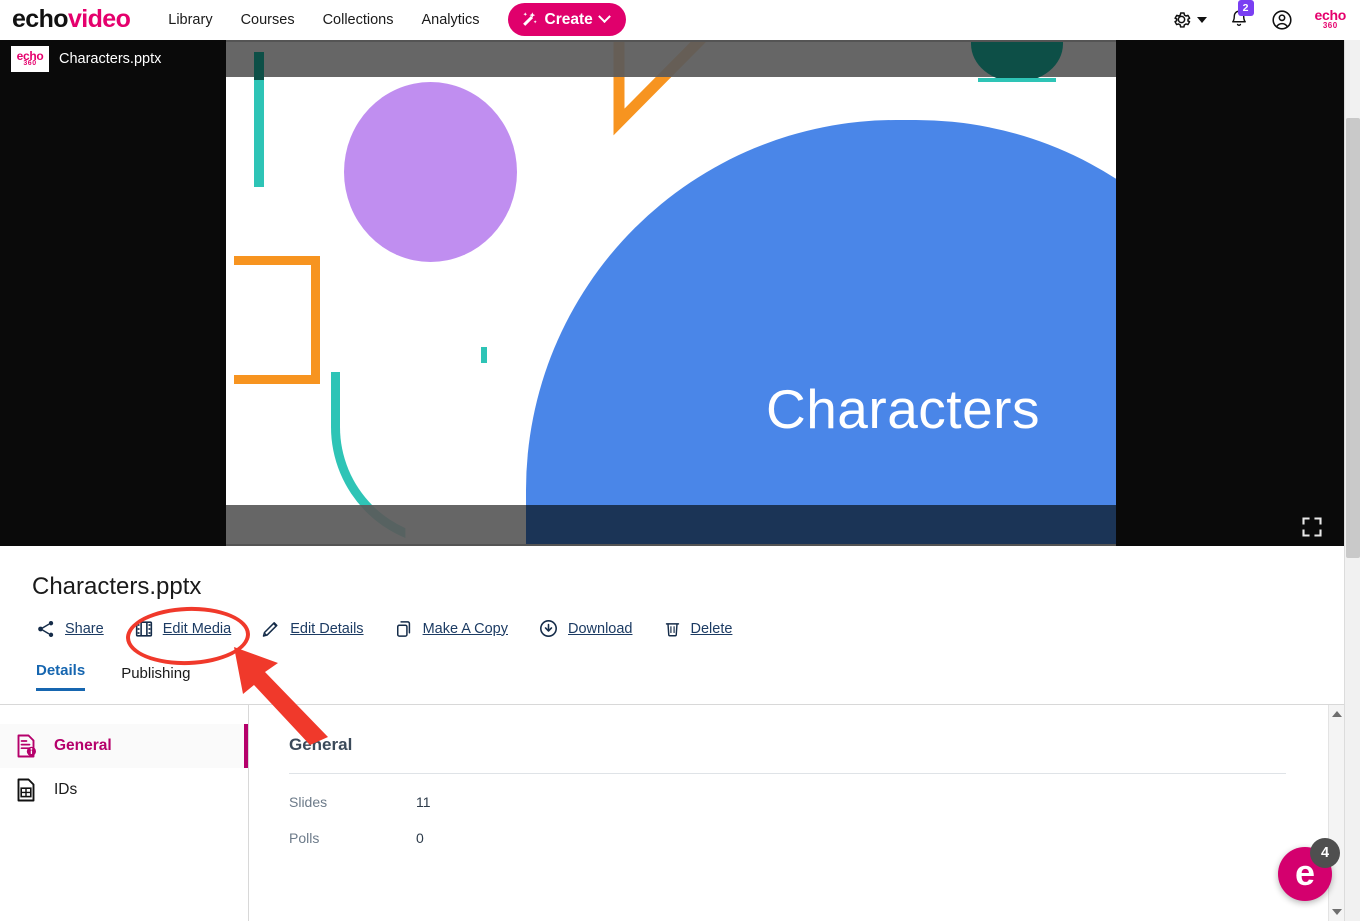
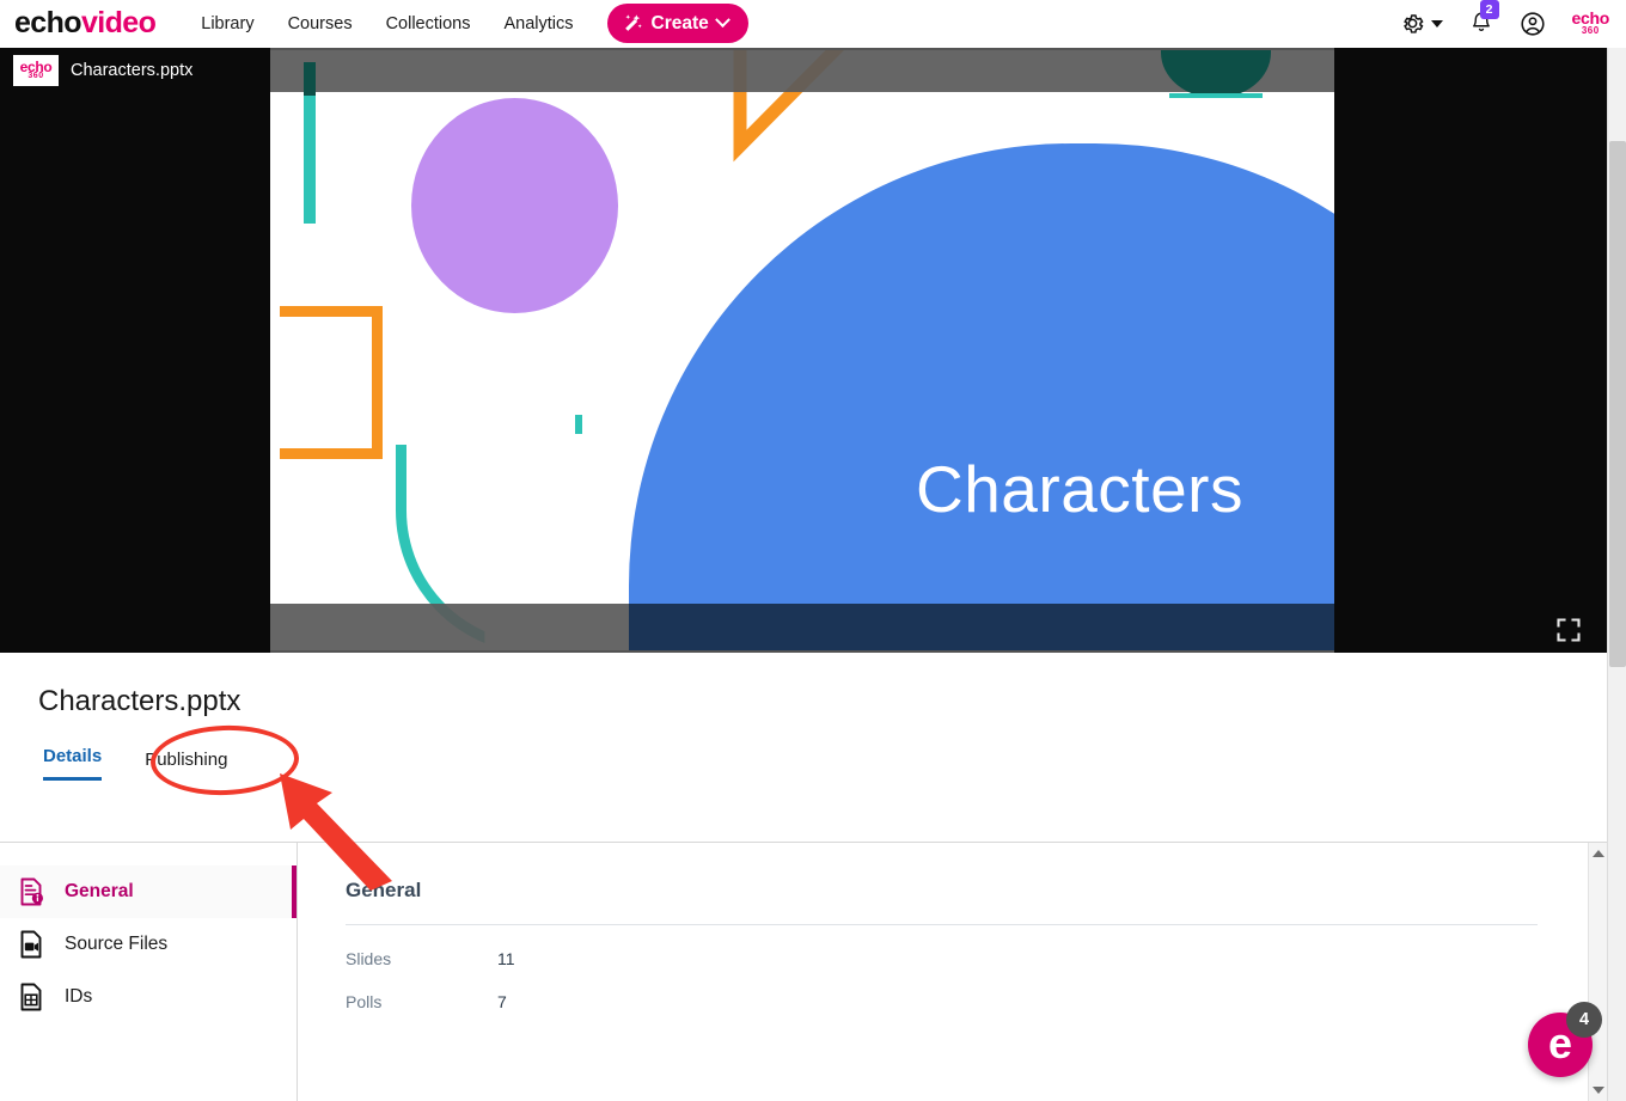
  echovideo
  Library
  Courses
  Collections
  Analytics
  Create
  2
  echo
  360
  echo
  Characters.pptx
  Characters
  Characters.pptx
- Share
- Edit Media
- Edit Details
- Make A Copy
- Download
- Delete
  Details
  Publishing
  General
+ Source Files
  IDs
  General
  Slides
  11
  Polls
- 0
+ 7
  e
  4
